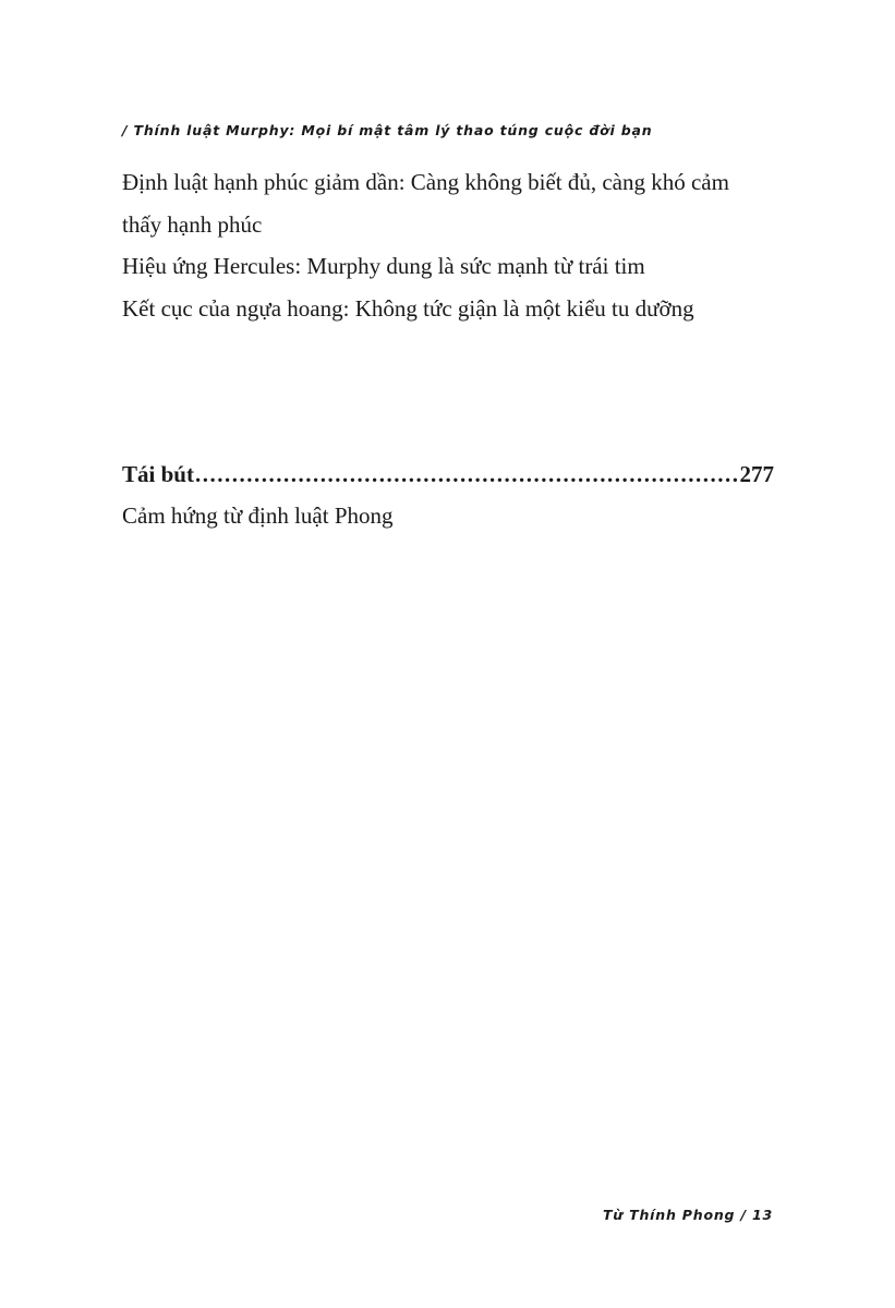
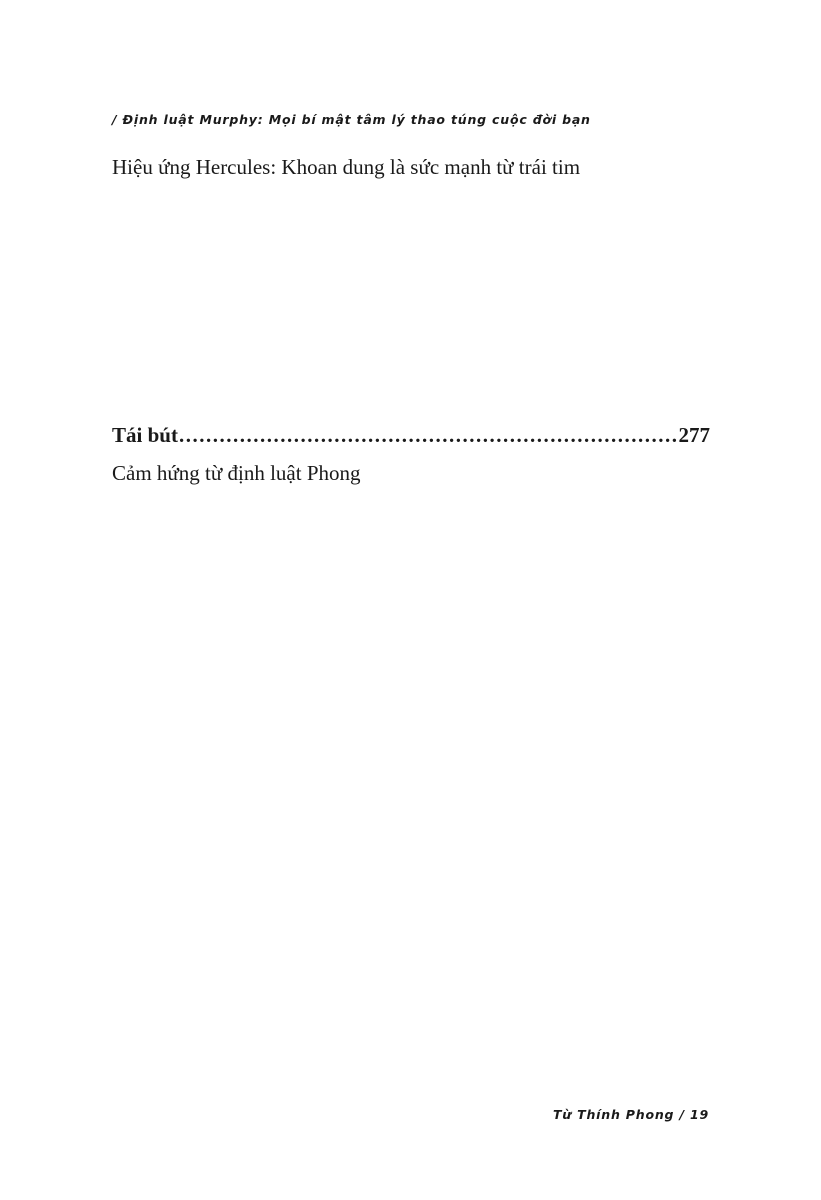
- / Thính luật Murphy: Mọi bí mật tâm lý thao túng cuộc đời bạn
+ / Định luật Murphy: Mọi bí mật tâm lý thao túng cuộc đời bạn
- Định luật hạnh phúc giảm dần: Càng không biết đủ, càng khó cảm thấy hạnh phúc
- Hiệu ứng Hercules: Murphy dung là sức mạnh từ trái tim
+ Hiệu ứng Hercules: Khoan dung là sức mạnh từ trái tim
- Kết cục của ngựa hoang: Không tức giận là một kiểu tu dưỡng
  Tái bút
  277
  Cảm hứng từ định luật Phong
- Từ Thính Phong / 13
+ Từ Thính Phong / 19
